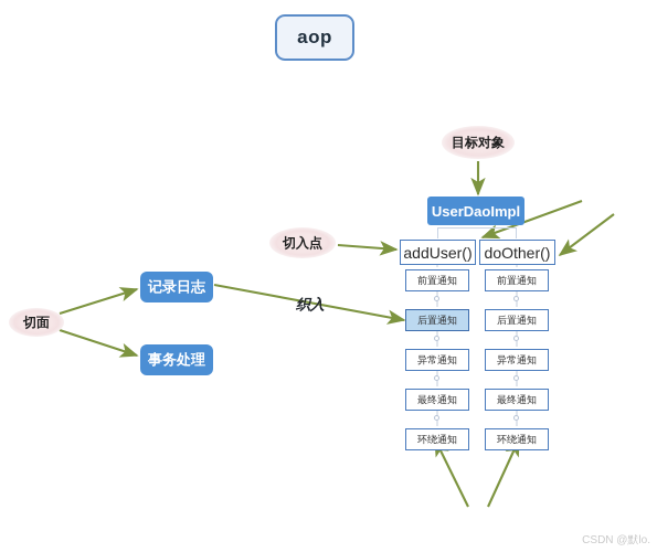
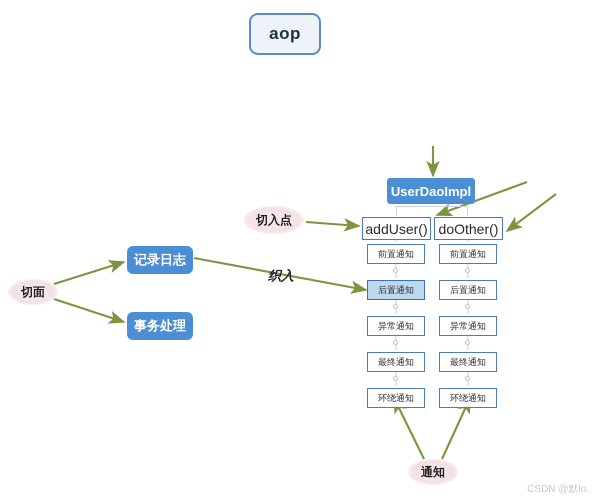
  aop
- 目标对象
  切入点
  切面
+ 通知
  UserDaoImpl
  记录日志
  事务处理
  addUser()
  doOther()
  前置通知
  后置通知
  异常通知
  最终通知
  环绕通知
  前置通知
  后置通知
  异常通知
  最终通知
  环绕通知
  织入
  CSDN @默lo.
